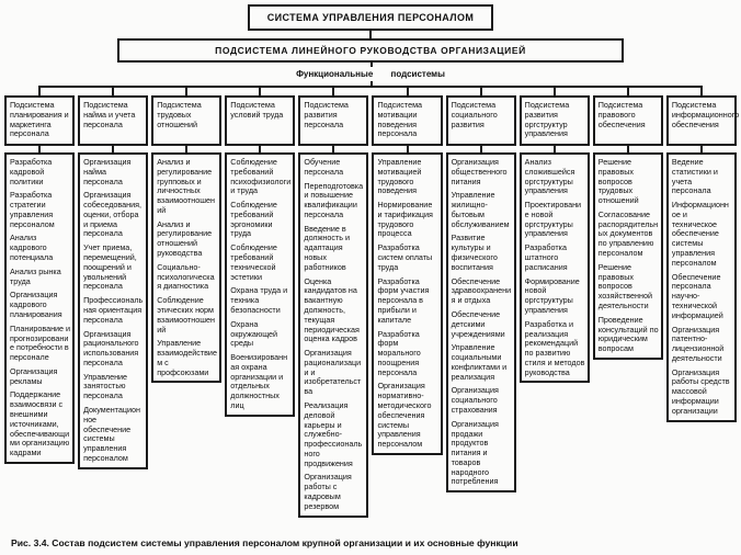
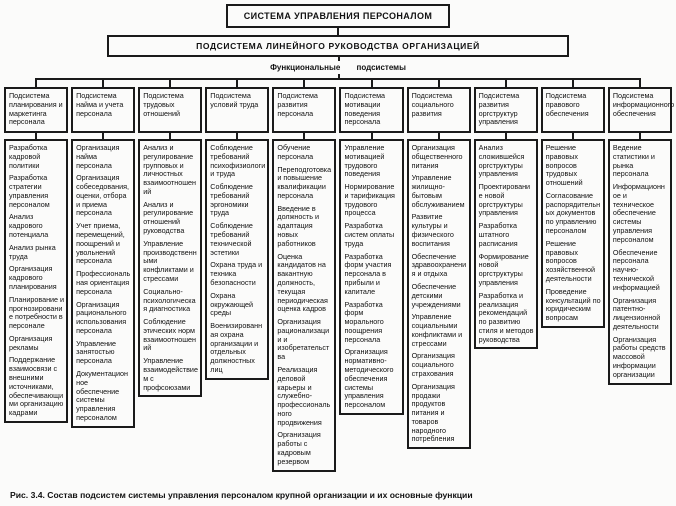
  СИСТЕМА УПРАВЛЕНИЯ ПЕРСОНАЛОМ
  ПОДСИСТЕМА ЛИНЕЙНОГО РУКОВОДСТВА ОРГАНИЗАЦИЕЙ
  Функциональные подсистемы
  Подсистема планирования и маркетинга персонала
  Разработка кадровой политики
  Разработка стратегии управления персоналом
  Анализ кадрового потенциала
  Анализ рынка труда
  Организация кадрового планирования
  Планирование и прогнозирование потребности в персонале
  Организация рекламы
  Поддержание взаимосвязи с внешними источниками, обеспечивающими организацию кадрами
  Подсистема найма и учета персонала
  Организация найма персонала
  Организация собеседования, оценки, отбора и приема персонала
  Учет приема, перемещений, поощрений и увольнений персонала
  Профессиональная ориентация персонала
  Организация рационального использования персонала
  Управление занятостью персонала
  Документационное обеспечение системы управления персоналом
  Подсистема трудовых отношений
  Анализ и регулирование групповых и личностных взаимоотношений
  Анализ и регулирование отношений руководства
+ Управление производственными конфликтами и стрессами
  Социально-психологическая диагностика
  Соблюдение этических норм взаимоотношений
  Управление взаимодействием с профсоюзами
  Подсистема условий труда
  Соблюдение требований психофизиологии труда
  Соблюдение требований эргономики труда
  Соблюдение требований технической эстетики
  Охрана труда и техника безопасности
  Охрана окружающей среды
  Военизированная охрана организации и отдельных должностных лиц
  Подсистема развития персонала
  Обучение персонала
  Переподготовка и повышение квалификации персонала
  Введение в должность и адаптация новых работников
  Оценка кандидатов на вакантную должность, текущая периодическая оценка кадров
  Организация рационализации и изобретательства
  Реализация деловой карьеры и служебно-профессионального продвижения
  Организация работы с кадровым резервом
  Подсистема мотивации поведения персонала
  Управление мотивацией трудового поведения
  Нормирование и тарификация трудового процесса
  Разработка систем оплаты труда
  Разработка форм участия персонала в прибыли и капитале
  Разработка форм морального поощрения персонала
  Организация нормативно-методического обеспечения системы управления персоналом
  Подсистема социального развития
  Организация общественного питания
  Управление жилищно-бытовым обслуживанием
  Развитие культуры и физического воспитания
  Обеспечение здравоохранения и отдыха
  Обеспечение детскими учреждениями
- Управление социальными конфликтами и реализация
+ Управление социальными конфликтами и стрессами
  Организация социального страхования
  Организация продажи продуктов питания и товаров народного потребления
  Подсистема развития оргструктур управления
  Анализ сложившейся оргструктуры управления
  Проектирование новой оргструктуры управления
  Разработка штатного расписания
  Формирование новой оргструктуры управления
  Разработка и реализация рекомендаций по развитию стиля и методов руководства
  Подсистема правового обеспечения
  Решение правовых вопросов трудовых отношений
  Согласование распорядительных документов по управлению персоналом
  Решение правовых вопросов хозяйственной деятельности
  Проведение консультаций по юридическим вопросам
  Подсистема информационного обеспечения
- Ведение статистики и учета персонала
+ Ведение статистики и рынка персонала
  Информационное и техническое обеспечение системы управления персоналом
  Обеспечение персонала научно-технической информацией
  Организация патентно-лицензионной деятельности
  Организация работы средств массовой информации организации
  Рис. 3.4. Состав подсистем системы управления персоналом крупной организации и их основные функции
